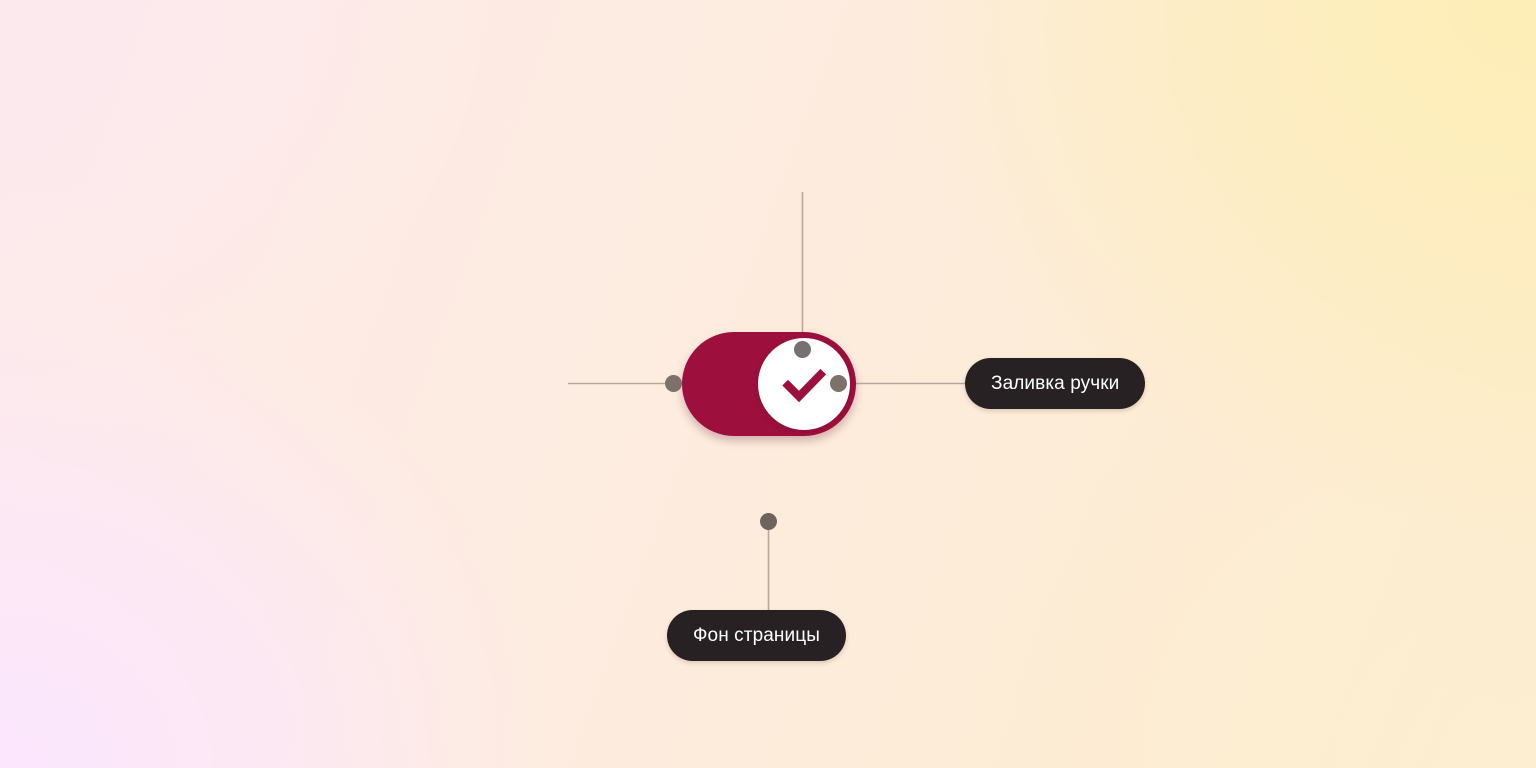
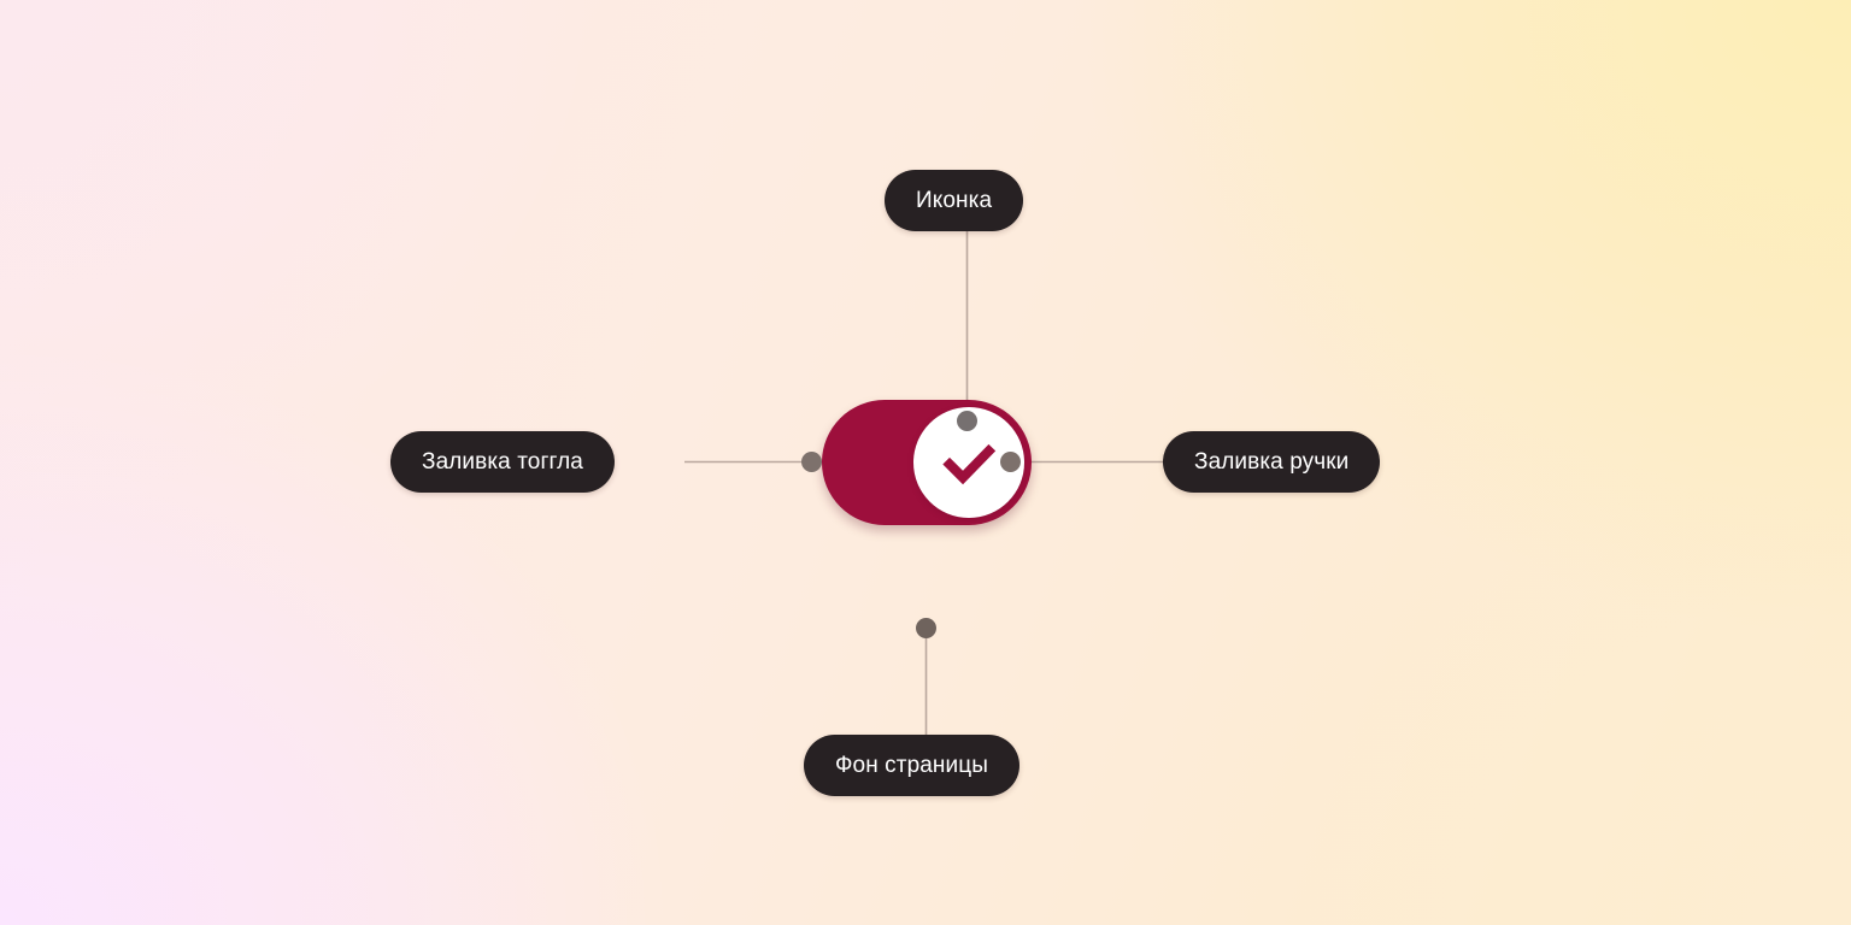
+ Иконка
+ Заливка тоггла
  Заливка ручки
  Фон страницы
